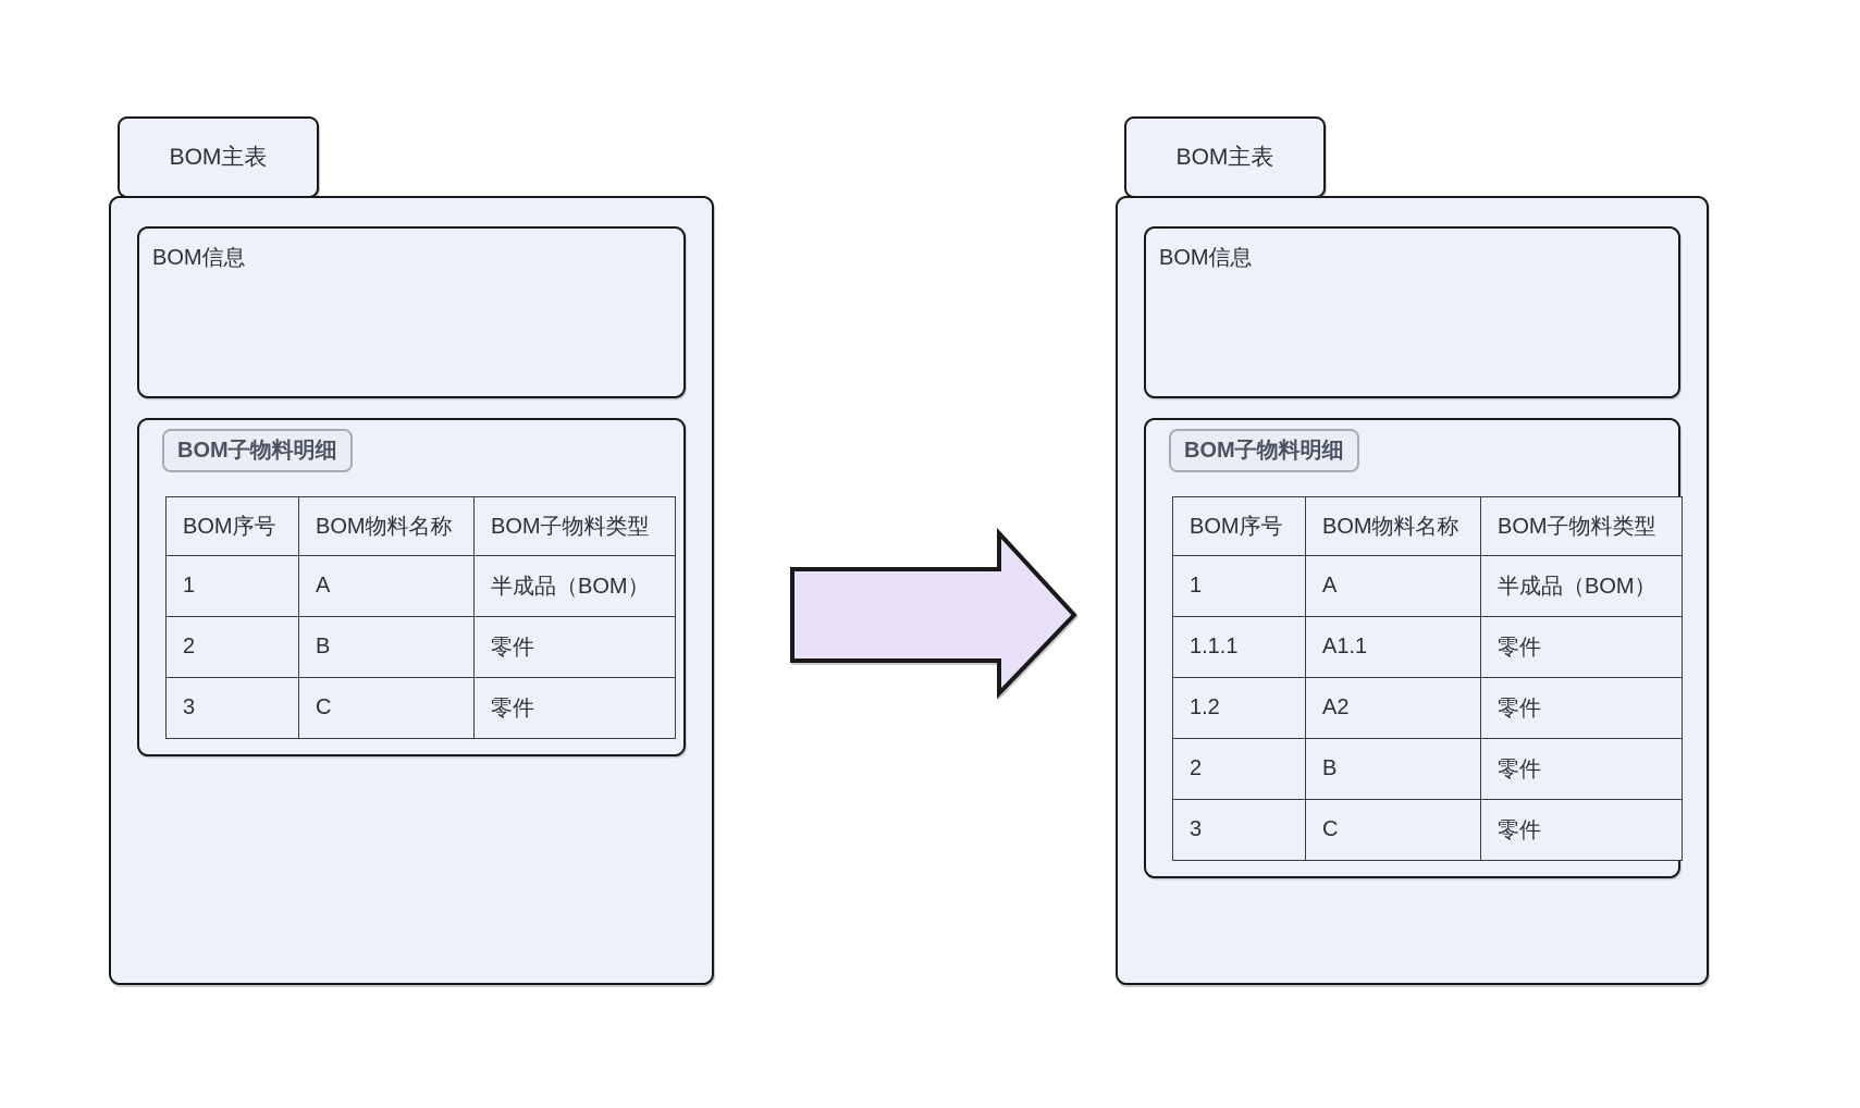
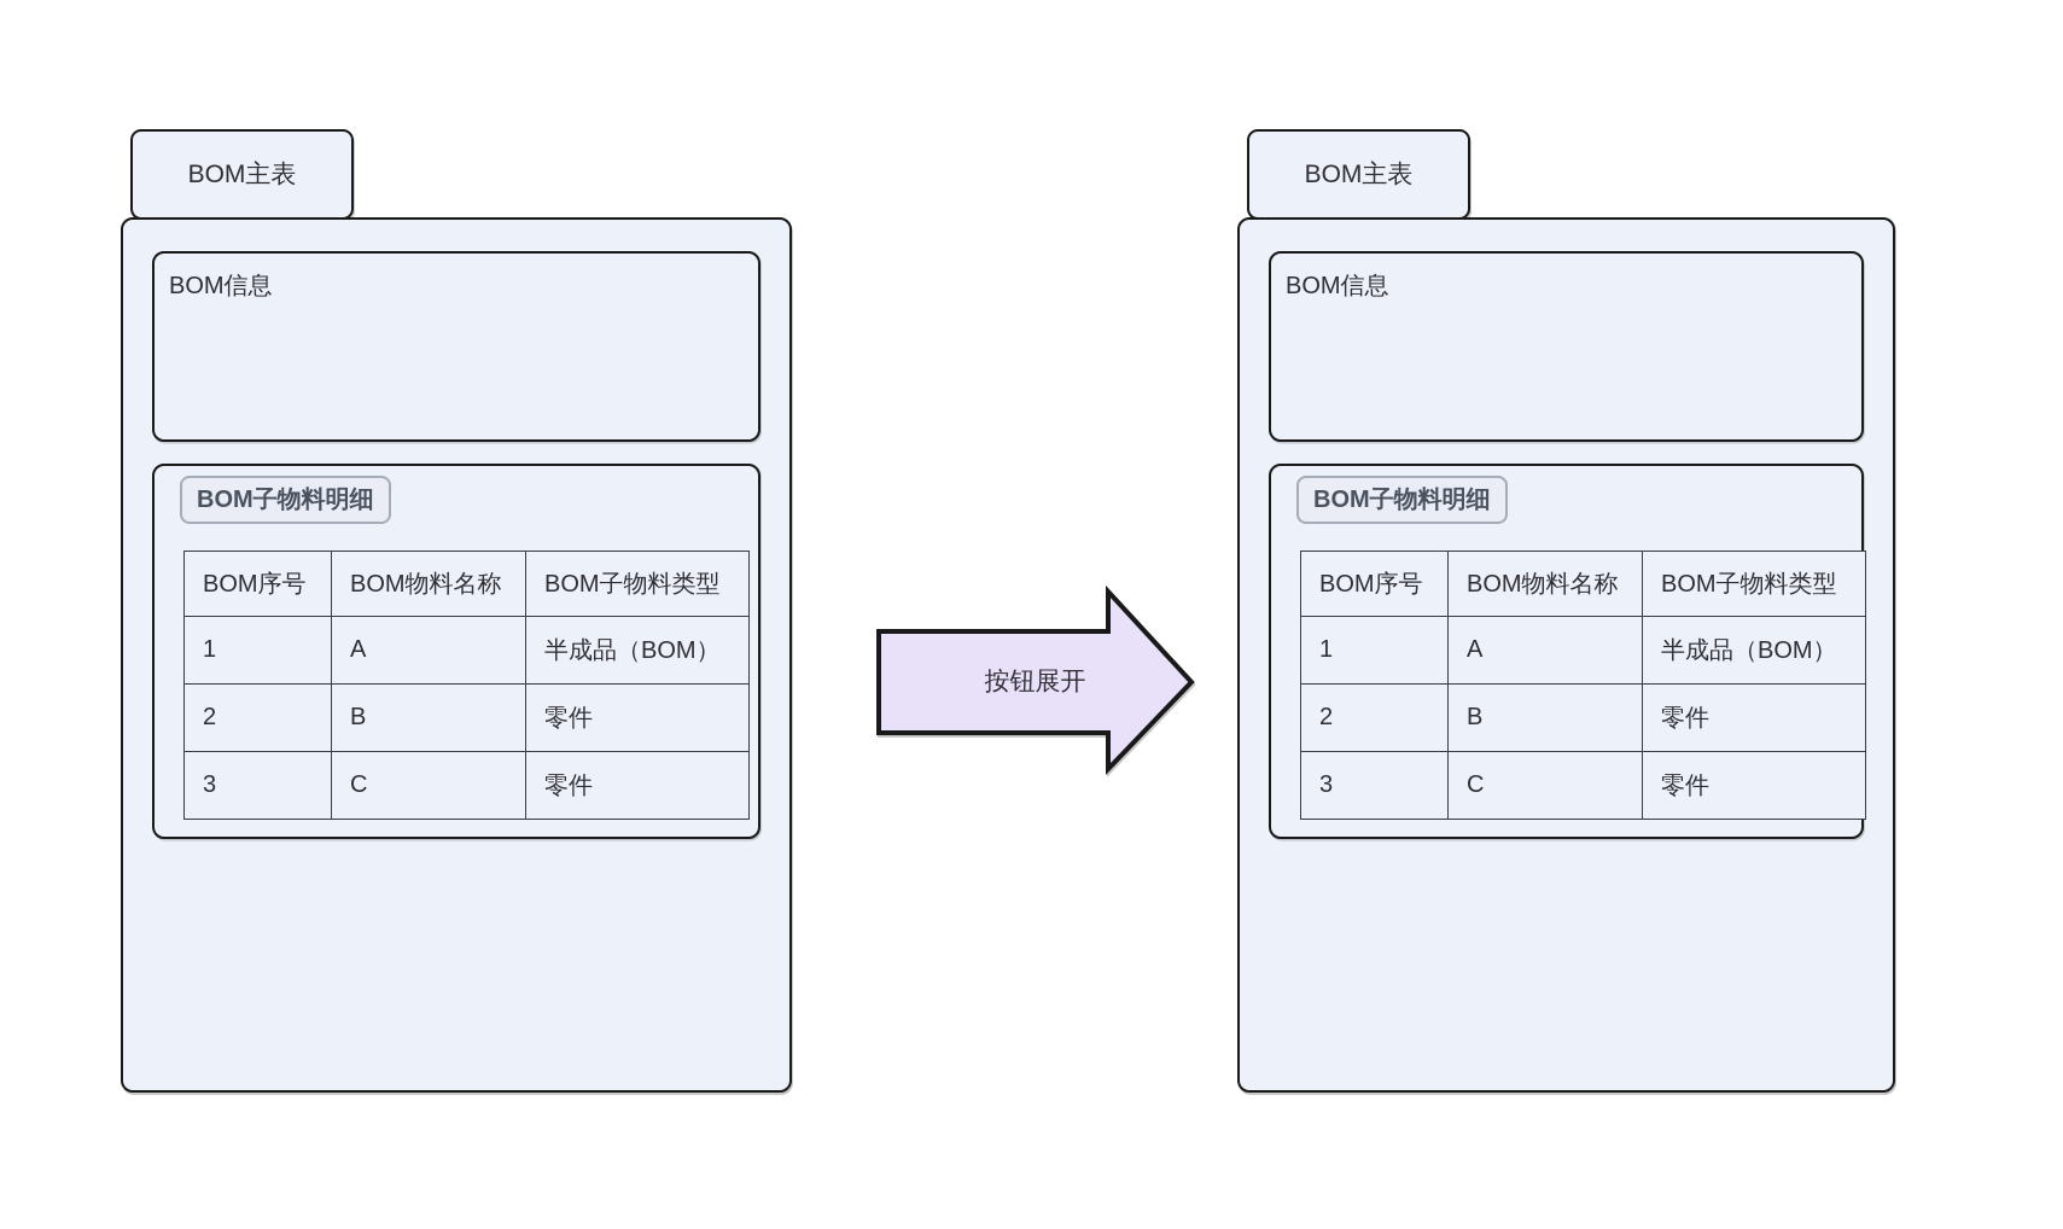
  BOM主表
  BOM信息
  BOM子物料明细
  BOM序号	BOM物料名称	BOM子物料类型
  1	A	半成品（BOM）
  2	B	零件
  3	C	零件
  BOM主表
  BOM信息
  BOM子物料明细
  BOM序号	BOM物料名称	BOM子物料类型
  1	A	半成品（BOM）
- 1.1.1	A1.1	零件
- 1.2	A2	零件
  2	B	零件
  3	C	零件
+ 按钮展开
